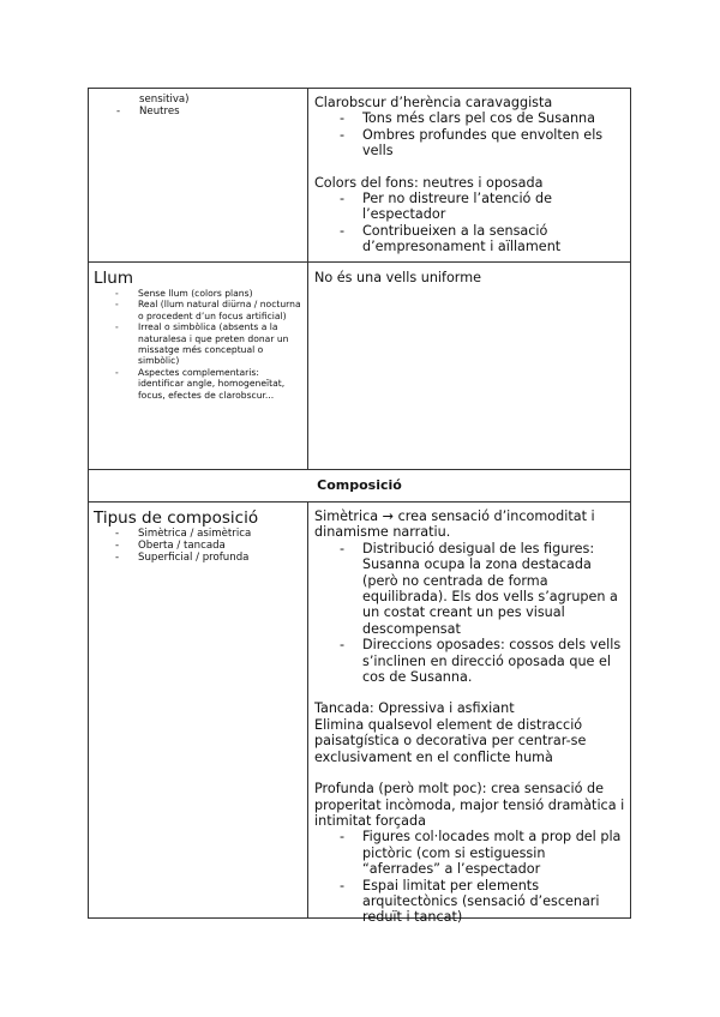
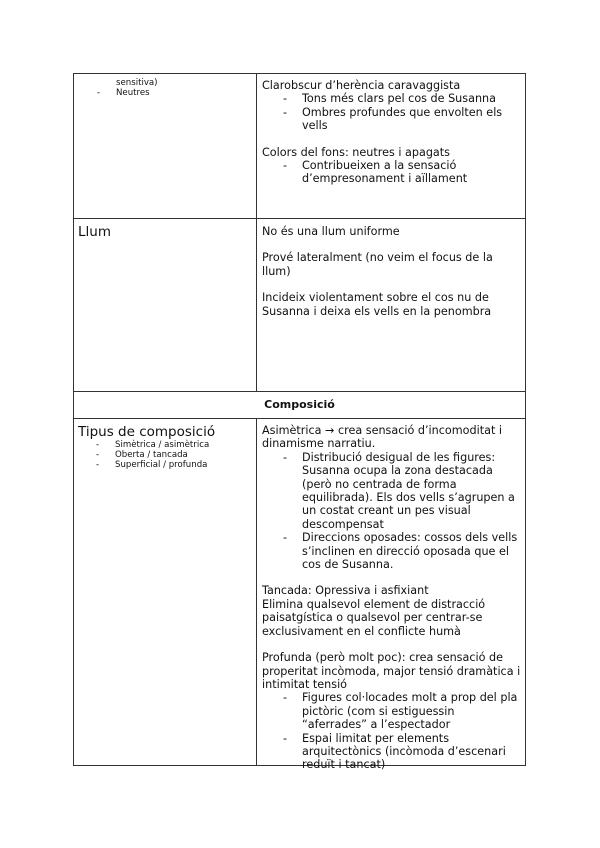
  sensitiva)
  Neutres
  Clarobscur d’herència caravaggista
  Tons més clars pel cos de Susanna
  Ombres profundes que envolten els vells
- Colors del fons: neutres i oposada
+ Colors del fons: neutres i apagats
- Per no distreure l’atenció de l’espectador
  Contribueixen a la sensació d’empresonament i aïllament
  Llum
- Sense llum (colors plans)
- Real (llum natural diürna / nocturna o procedent d’un focus artificial)
- Irreal o simbòlica (absents a la naturalesa i que preten donar un missatge més conceptual o simbòlic)
- Aspectes complementaris: identificar angle, homogeneïtat, focus, efectes de clarobscur...
- No és una vells uniforme
+ No és una llum uniforme
+ Prové lateralment (no veim el focus de la llum)
+ Incideix violentament sobre el cos nu de Susanna i deixa els vells en la penombra
  Composició
  Tipus de composició
  Simètrica / asimètrica
  Oberta / tancada
  Superficial / profunda
- Simètrica → crea sensació d’incomoditat i dinamisme narratiu.
+ Asimètrica → crea sensació d’incomoditat i dinamisme narratiu.
  Distribució desigual de les figures: Susanna ocupa la zona destacada (però no centrada de forma equilibrada). Els dos vells s’agrupen a un costat creant un pes visual descompensat
  Direccions oposades: cossos dels vells s’inclinen en direcció oposada que el cos de Susanna.
  Tancada: Opressiva i asfixiant
- Elimina qualsevol element de distracció paisatgística o decorativa per centrar-se exclusivament en el conflicte humà
+ Elimina qualsevol element de distracció paisatgística o qualsevol per centrar-se exclusivament en el conflicte humà
- Profunda (però molt poc): crea sensació de properitat incòmoda, major tensió dramàtica i intimitat forçada
+ Profunda (però molt poc): crea sensació de properitat incòmoda, major tensió dramàtica i intimitat tensió
  Figures col·locades molt a prop del pla pictòric (com si estiguessin “aferrades” a l’espectador
- Espai limitat per elements arquitectònics (sensació d’escenari reduït i tancat)
+ Espai limitat per elements arquitectònics (incòmoda d’escenari reduït i tancat)
